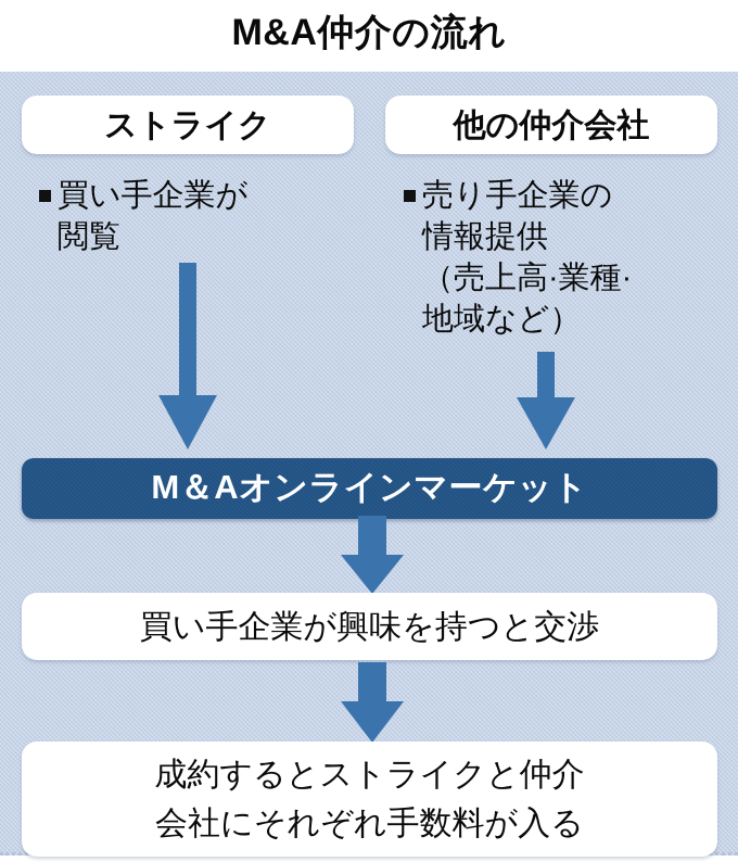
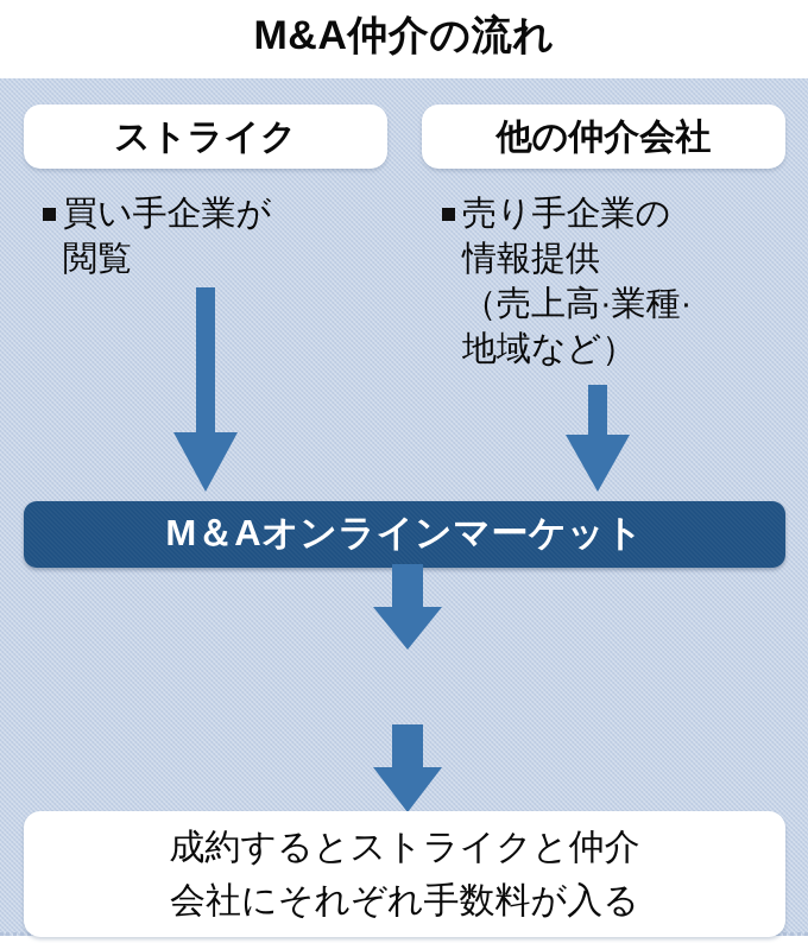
  M&A仲介の流れ
  ストライク
  他の仲介会社
  買い手企業が
  閲覧
  売り手企業の
  情報提供
  （売上高·業種·
  地域など）
  M＆Aオンラインマーケット
- 買い手企業が興味を持つと交渉
  成約するとストライクと仲介
  会社にそれぞれ手数料が入る
